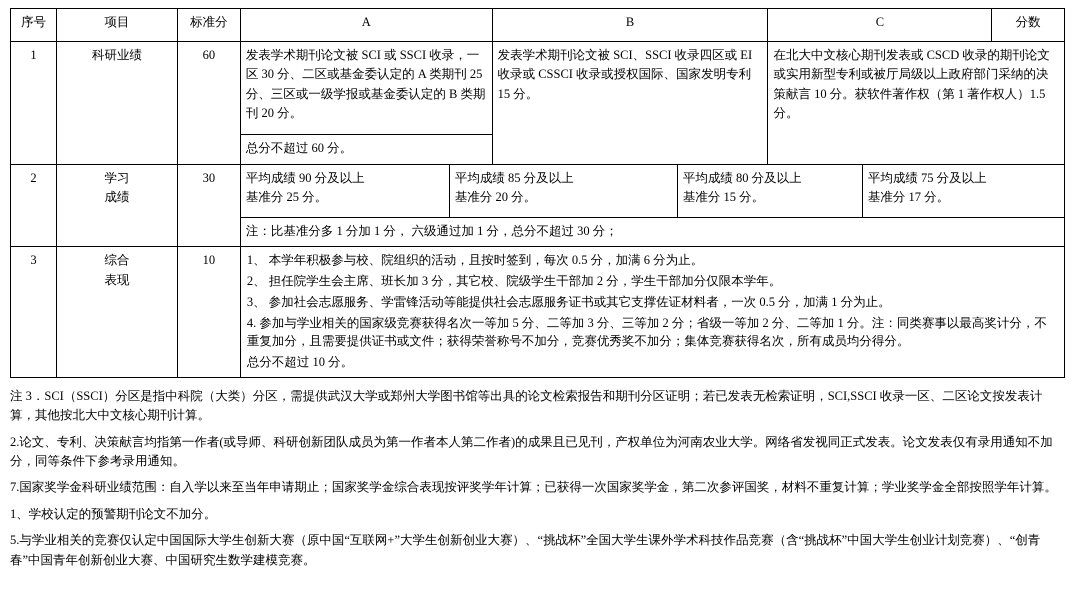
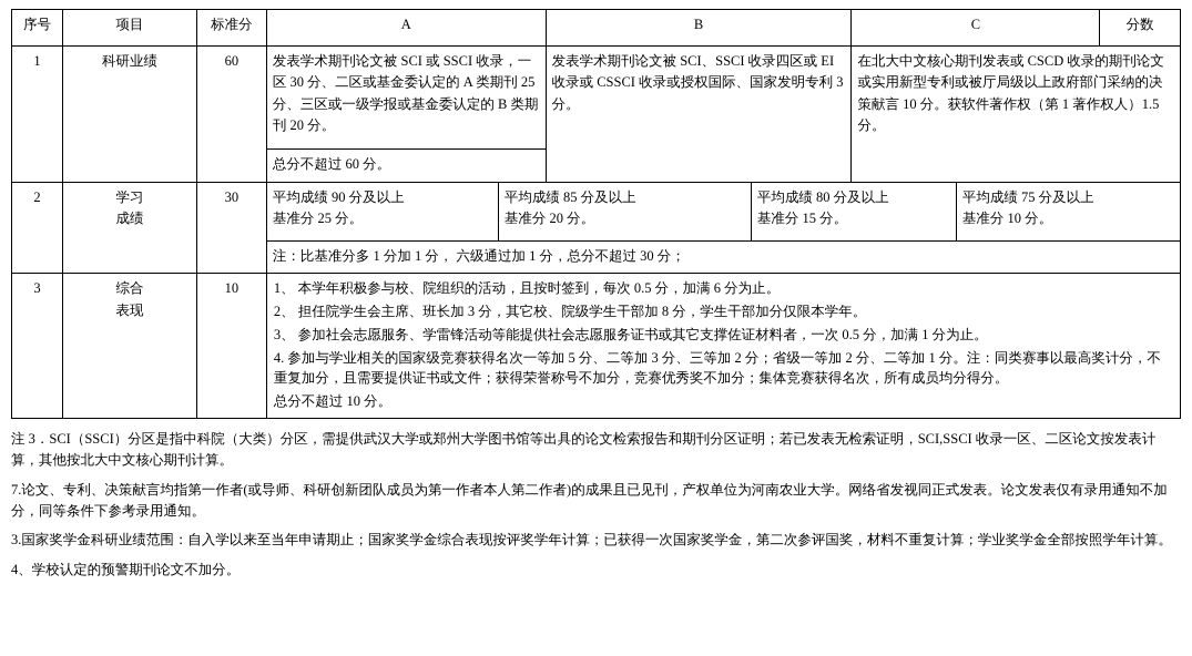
  序号	项目	标准分	A	B	C	分数
- 1	科研业绩	60	发表学术期刊论文被 SCI 或 SSCI 收录，一区 30 分、二区或基金委认定的 A 类期刊 25 分、三区或一级学报或基金委认定的 B 类期刊 20 分。 总分不超过 60 分。	发表学术期刊论文被 SCI、SSCI 收录四区或 EI 收录或 CSSCI 收录或授权国际、国家发明专利 15 分。	在北大中文核心期刊发表或 CSCD 收录的期刊论文或实用新型专利或被厅局级以上政府部门采纳的决策献言 10 分。获软件著作权（第 1 著作权人）1.5 分。
+ 1	科研业绩	60	发表学术期刊论文被 SCI 或 SSCI 收录，一区 30 分、二区或基金委认定的 A 类期刊 25 分、三区或一级学报或基金委认定的 B 类期刊 20 分。 总分不超过 60 分。	发表学术期刊论文被 SCI、SSCI 收录四区或 EI 收录或 CSSCI 收录或授权国际、国家发明专利 3 分。	在北大中文核心期刊发表或 CSCD 收录的期刊论文或实用新型专利或被厅局级以上政府部门采纳的决策献言 10 分。获软件著作权（第 1 著作权人）1.5 分。
- 2	学习 成绩	30	平均成绩 90 分及以上 基准分 25 分。 平均成绩 85 分及以上 基准分 20 分。 平均成绩 80 分及以上 基准分 15 分。 平均成绩 75 分及以上 基准分 17 分。 注：比基准分多 1 分加 1 分， 六级通过加 1 分，总分不超过 30 分；
+ 2	学习 成绩	30	平均成绩 90 分及以上 基准分 25 分。 平均成绩 85 分及以上 基准分 20 分。 平均成绩 80 分及以上 基准分 15 分。 平均成绩 75 分及以上 基准分 10 分。 注：比基准分多 1 分加 1 分， 六级通过加 1 分，总分不超过 30 分；
- 3	综合 表现	10	1、 本学年积极参与校、院组织的活动，且按时签到，每次 0.5 分，加满 6 分为止。 2、 担任院学生会主席、班长加 3 分，其它校、院级学生干部加 2 分，学生干部加分仅限本学年。 3、 参加社会志愿服务、学雷锋活动等能提供社会志愿服务证书或其它支撑佐证材料者，一次 0.5 分，加满 1 分为止。 4. 参加与学业相关的国家级竞赛获得名次一等加 5 分、二等加 3 分、三等加 2 分；省级一等加 2 分、二等加 1 分。注：同类赛事以最高奖计分，不重复加分，且需要提供证书或文件；获得荣誉称号不加分，竞赛优秀奖不加分；集体竞赛获得名次，所有成员均分得分。 总分不超过 10 分。
+ 3	综合 表现	10	1、 本学年积极参与校、院组织的活动，且按时签到，每次 0.5 分，加满 6 分为止。 2、 担任院学生会主席、班长加 3 分，其它校、院级学生干部加 8 分，学生干部加分仅限本学年。 3、 参加社会志愿服务、学雷锋活动等能提供社会志愿服务证书或其它支撑佐证材料者，一次 0.5 分，加满 1 分为止。 4. 参加与学业相关的国家级竞赛获得名次一等加 5 分、二等加 3 分、三等加 2 分；省级一等加 2 分、二等加 1 分。注：同类赛事以最高奖计分，不重复加分，且需要提供证书或文件；获得荣誉称号不加分，竞赛优秀奖不加分；集体竞赛获得名次，所有成员均分得分。 总分不超过 10 分。
  注 3．SCI（SSCI）分区是指中科院（大类）分区，需提供武汉大学或郑州大学图书馆等出具的论文检索报告和期刊分区证明；若已发表无检索证明，SCI,SSCI 收录一区、二区论文按发表计算，其他按北大中文核心期刊计算。
- 2.论文、专利、决策献言均指第一作者(或导师、科研创新团队成员为第一作者本人第二作者)的成果且已见刊，产权单位为河南农业大学。网络省发视同正式发表。论文发表仅有录用通知不加分，同等条件下参考录用通知。
+ 7.论文、专利、决策献言均指第一作者(或导师、科研创新团队成员为第一作者本人第二作者)的成果且已见刊，产权单位为河南农业大学。网络省发视同正式发表。论文发表仅有录用通知不加分，同等条件下参考录用通知。
- 7.国家奖学金科研业绩范围：自入学以来至当年申请期止；国家奖学金综合表现按评奖学年计算；已获得一次国家奖学金，第二次参评国奖，材料不重复计算；学业奖学金全部按照学年计算。
+ 3.国家奖学金科研业绩范围：自入学以来至当年申请期止；国家奖学金综合表现按评奖学年计算；已获得一次国家奖学金，第二次参评国奖，材料不重复计算；学业奖学金全部按照学年计算。
- 1、学校认定的预警期刊论文不加分。
+ 4、学校认定的预警期刊论文不加分。
- 5.与学业相关的竞赛仅认定中国国际大学生创新大赛（原中国“互联网+”大学生创新创业大赛）、“挑战杯”全国大学生课外学术科技作品竞赛（含“挑战杯”中国大学生创业计划竞赛）、“创青春”中国青年创新创业大赛、中国研究生数学建模竞赛。
